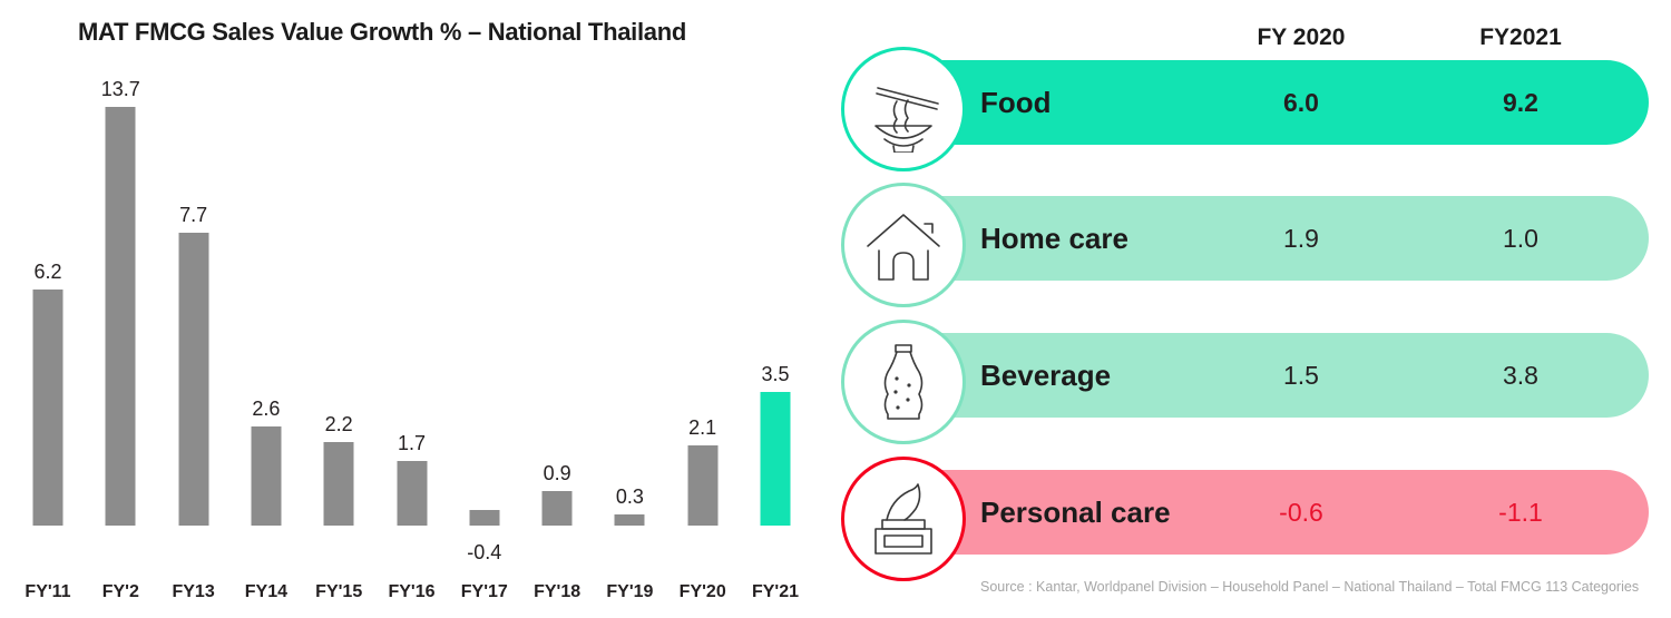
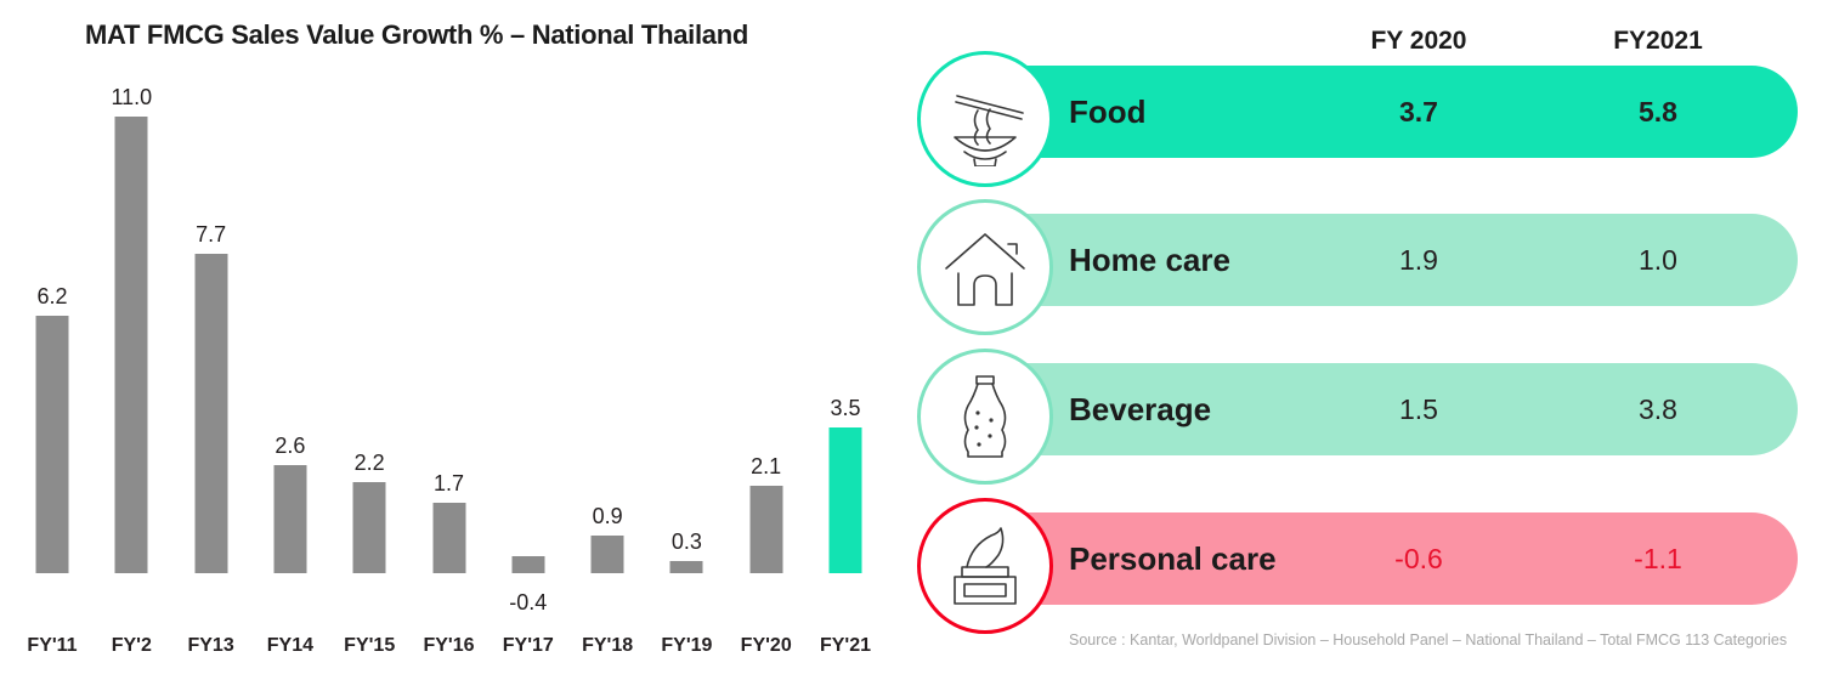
  MAT FMCG Sales Value Growth % – National Thailand
  6.2
  FY'11
- 13.7
+ 11.0
  FY'2
  7.7
  FY13
  2.6
  FY14
  2.2
  FY'15
  1.7
  FY'16
  -0.4
  FY'17
  0.9
  FY'18
  0.3
  FY'19
  2.1
  FY'20
  3.5
  FY'21
  FY 2020
  FY2021
  Food
- 6.0
+ 3.7
- 9.2
+ 5.8
  Home care
  1.9
  1.0
  Beverage
  1.5
  3.8
  Personal care
  -0.6
  -1.1
  Source : Kantar, Worldpanel Division – Household Panel – National Thailand – Total FMCG 113 Categories
